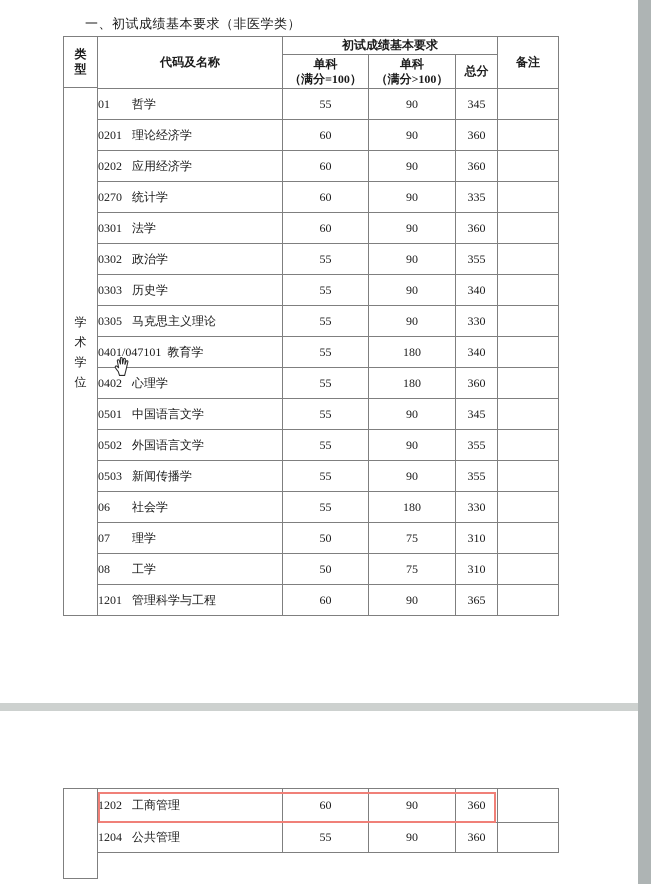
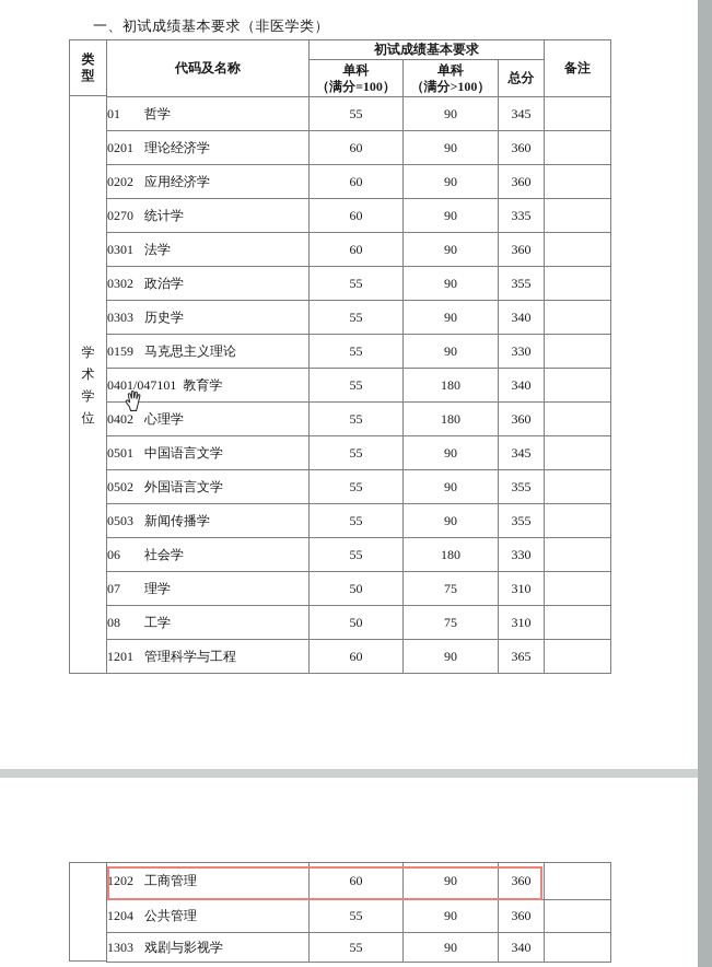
  一、初试成绩基本要求（非医学类）
  类型
  学术学位
  代码及名称	初试成绩基本要求	备注
  单科（满分=100）	单科（满分>100）	总分
  01 哲学	55	90	345
  0201 理论经济学	60	90	360
  0202 应用经济学	60	90	360
  0270 统计学	60	90	335
  0301 法学	60	90	360
  0302 政治学	55	90	355
  0303 历史学	55	90	340
- 0305 马克思主义理论	55	90	330
+ 0159 马克思主义理论	55	90	330
  0401/047101 教育学	55	180	340
  0402 心理学	55	180	360
  0501 中国语言文学	55	90	345
  0502 外国语言文学	55	90	355
  0503 新闻传播学	55	90	355
  06 社会学	55	180	330
  07 理学	50	75	310
  08 工学	50	75	310
  1201 管理科学与工程	60	90	365
  1202 工商管理	60	90	360
  1204 公共管理	55	90	360
+ 1303 戏剧与影视学	55	90	340
